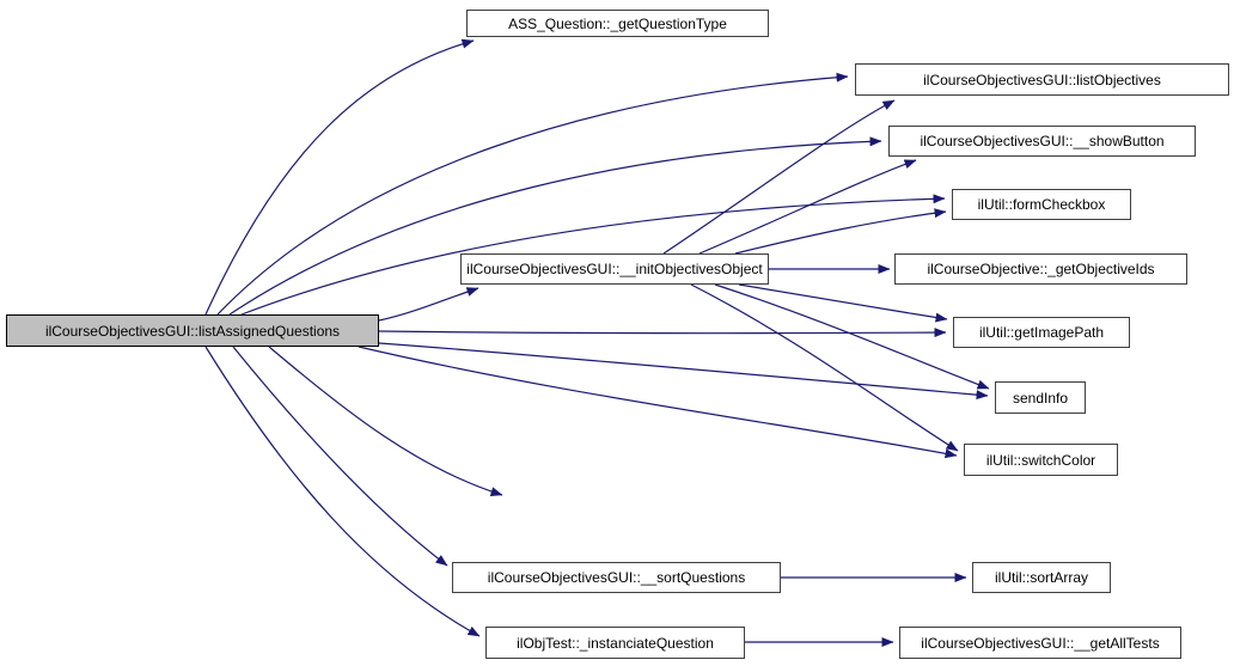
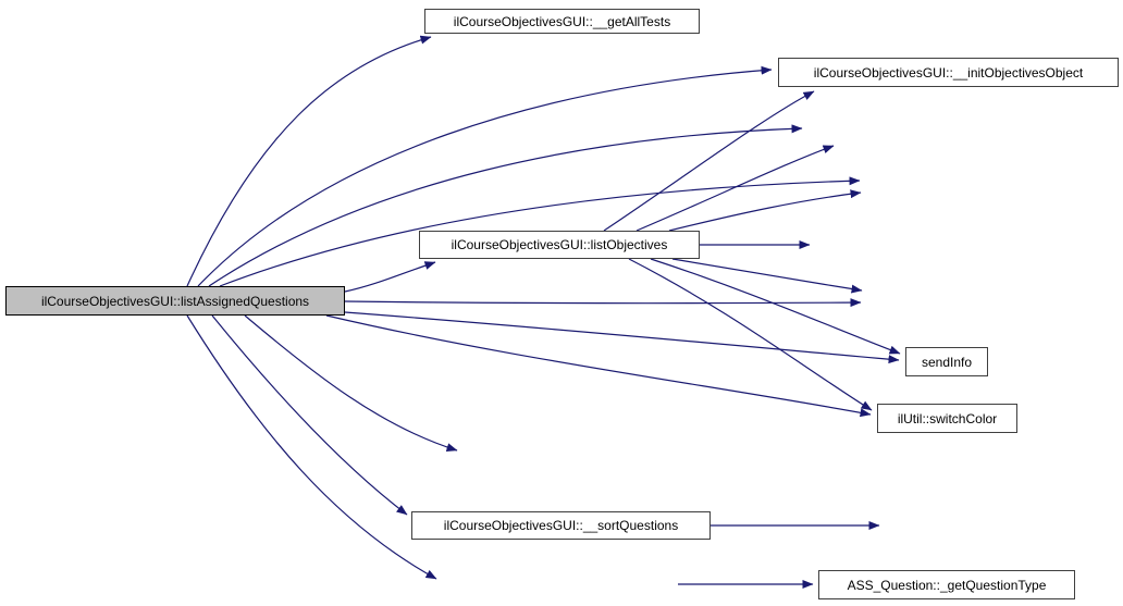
  ilCourseObjectivesGUI::listAssignedQuestions
- ASS_Question::_getQuestionType
+ ilCourseObjectivesGUI::__getAllTests
- ilCourseObjectivesGUI::listObjectives
+ ilCourseObjectivesGUI::__initObjectivesObject
- ilCourseObjectivesGUI::__showButton
- ilUtil::formCheckbox
- ilCourseObjectivesGUI::__initObjectivesObject
+ ilCourseObjectivesGUI::listObjectives
- ilCourseObjective::_getObjectiveIds
- ilUtil::getImagePath
  sendInfo
  ilUtil::switchColor
  ilCourseObjectivesGUI::__sortQuestions
- ilObjTest::_instanciateQuestion
- ilUtil::sortArray
- ilCourseObjectivesGUI::__getAllTests
+ ASS_Question::_getQuestionType
